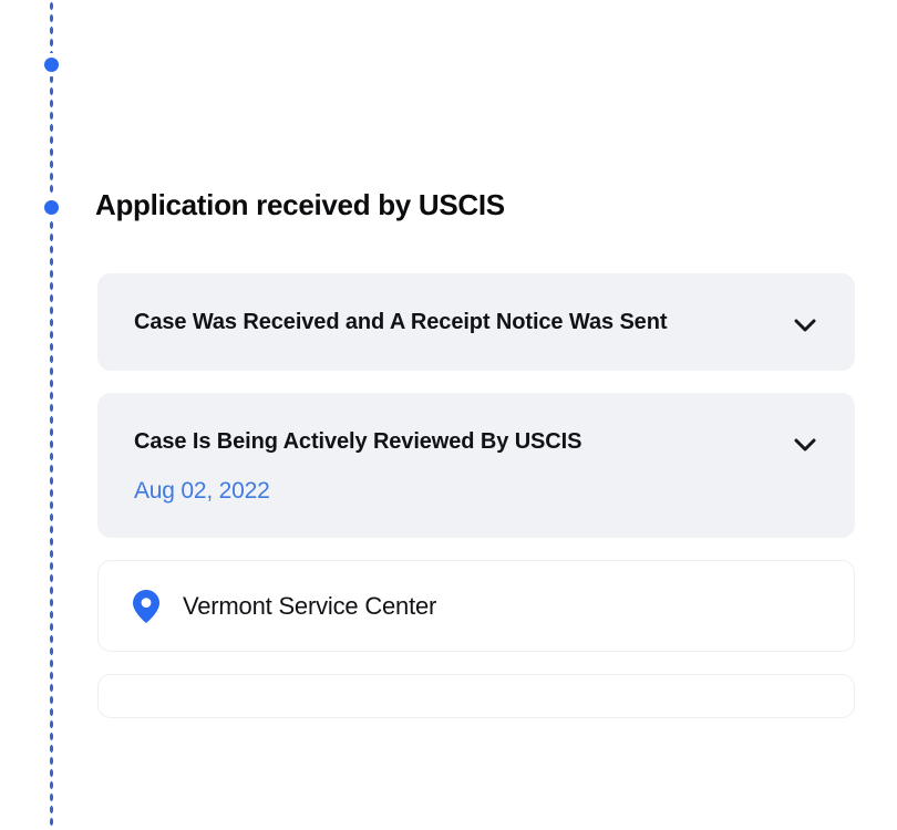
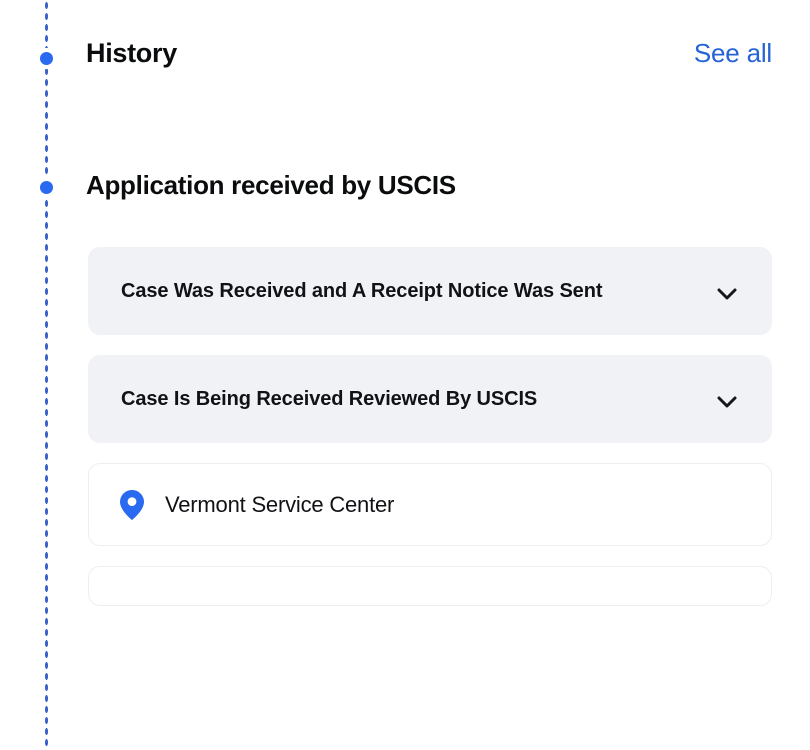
+ History
+ See all
  Application received by USCIS
  Case Was Received and A Receipt Notice Was Sent
- Case Is Being Actively Reviewed By USCIS
+ Case Is Being Received Reviewed By USCIS
- Aug 02, 2022
  Vermont Service Center
